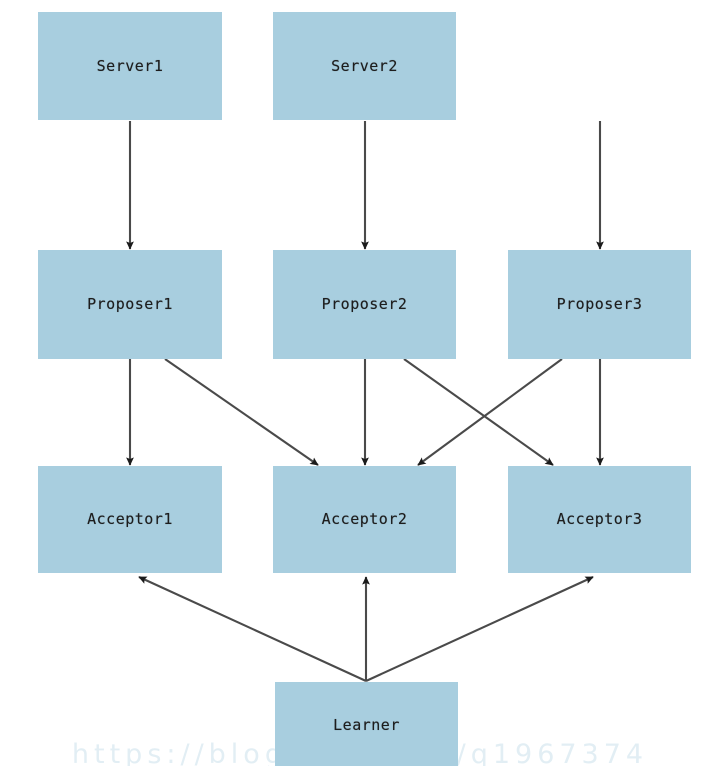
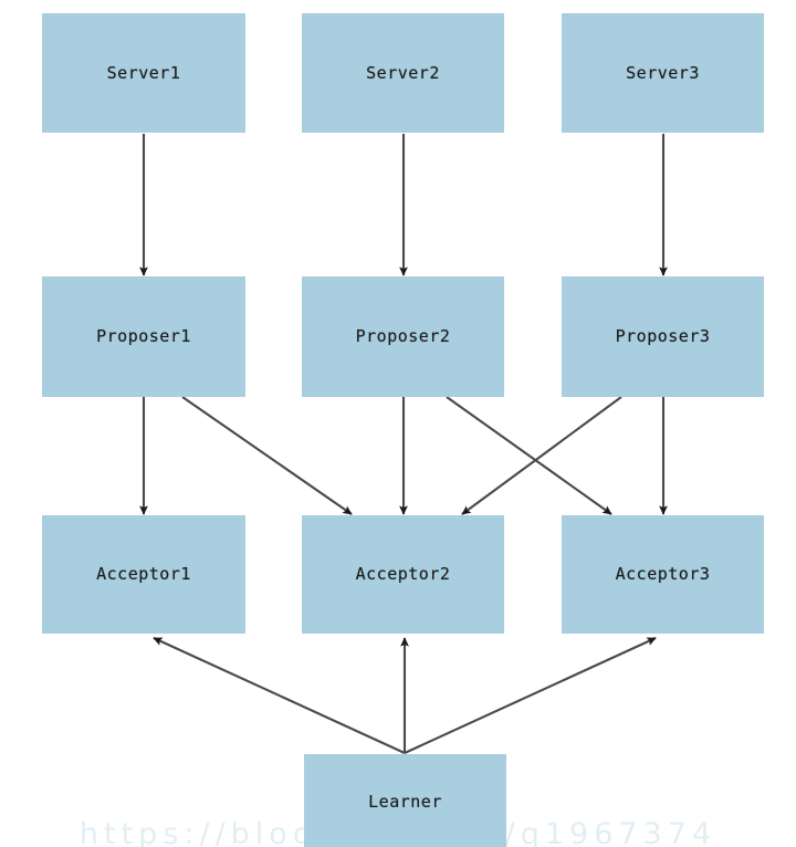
  Server1
  Server2
+ Server3
  Proposer1
  Proposer2
  Proposer3
  Acceptor1
  Acceptor2
  Acceptor3
  Learner
